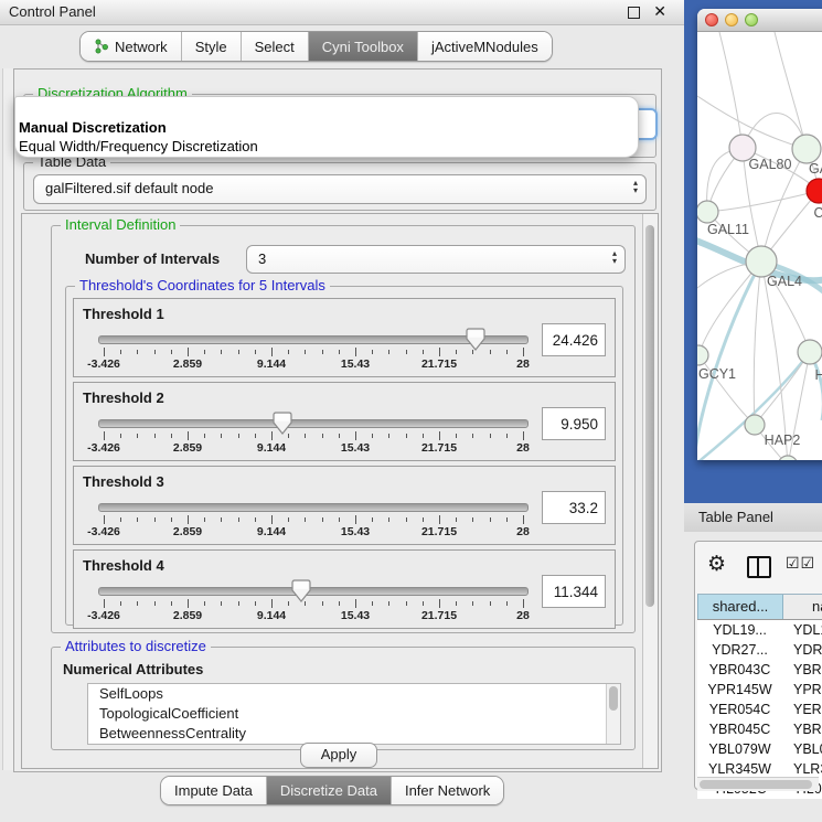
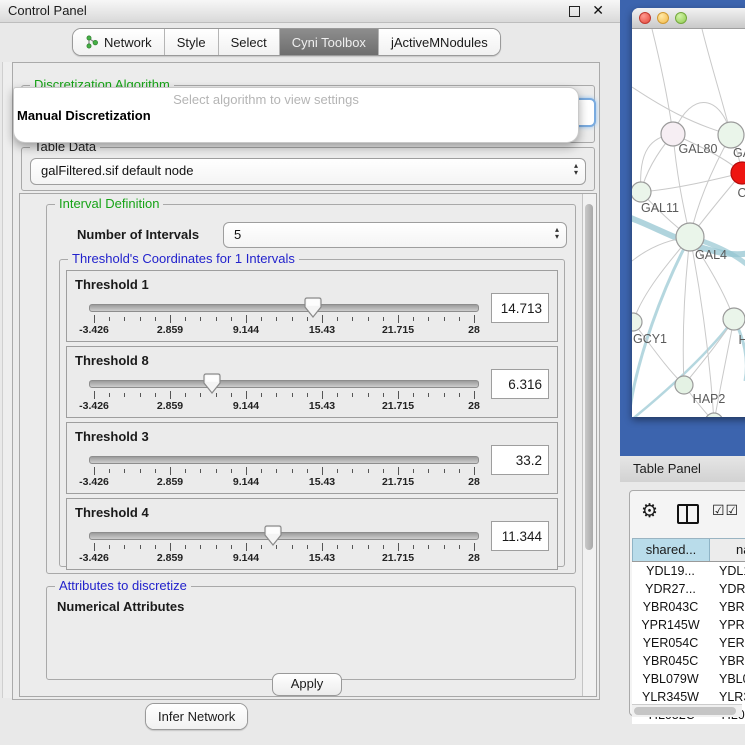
  Control Panel
  ✕
  Network
  Style
  Select
  Cyni Toolbox
  jActiveMNodules
  Discretization Algorithm
  Table Data
  galFiltered.sif default node
  ▴
  ▾
  Interval Definition
  Number of Intervals
- 3
+ 5
  ▴
  ▾
- Threshold's Coordinates for 5 Intervals
+ Threshold's Coordinates for 1 Intervals
  Threshold 1
  -3.426
  2.859
  9.144
  15.43
  21.715
  28
- 24.426
+ 14.713
- Threshold 2
+ Threshold 8
  -3.426
  2.859
  9.144
  15.43
  21.715
  28
- 9.950
+ 6.316
  Threshold 3
  -3.426
  2.859
  9.144
  15.43
  21.715
  28
  33.2
  Threshold 4
  -3.426
  2.859
  9.144
  15.43
  21.715
  28
  11.344
  Attributes to discretize
  Numerical Attributes
- SelfLoops
- TopologicalCoefficient
- BetweennessCentrality
  Apply
+ Select algorithm to view settings
  Manual Discretization
- Equal Width/Frequency Discretization
- Impute Data
- Discretize Data
  Infer Network
  GAL80
  C
  GAL11
  GAL4
  GCY1
  H
  HAP2
  Table Panel
  ⚙
  ☑☑
  shared...
  YDL19...
  YDL
  YDR27...
  YDR
  YBR043C
  YBR
  YPR145W
  YPR
  YER054C
  YER
  YBR045C
  YBR
  YBL079W
  YBL
  YLR345W
  YLR
